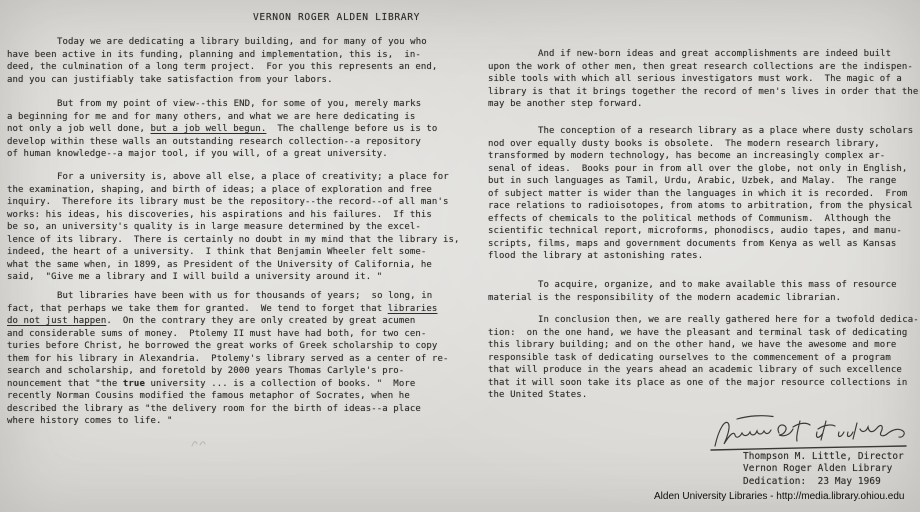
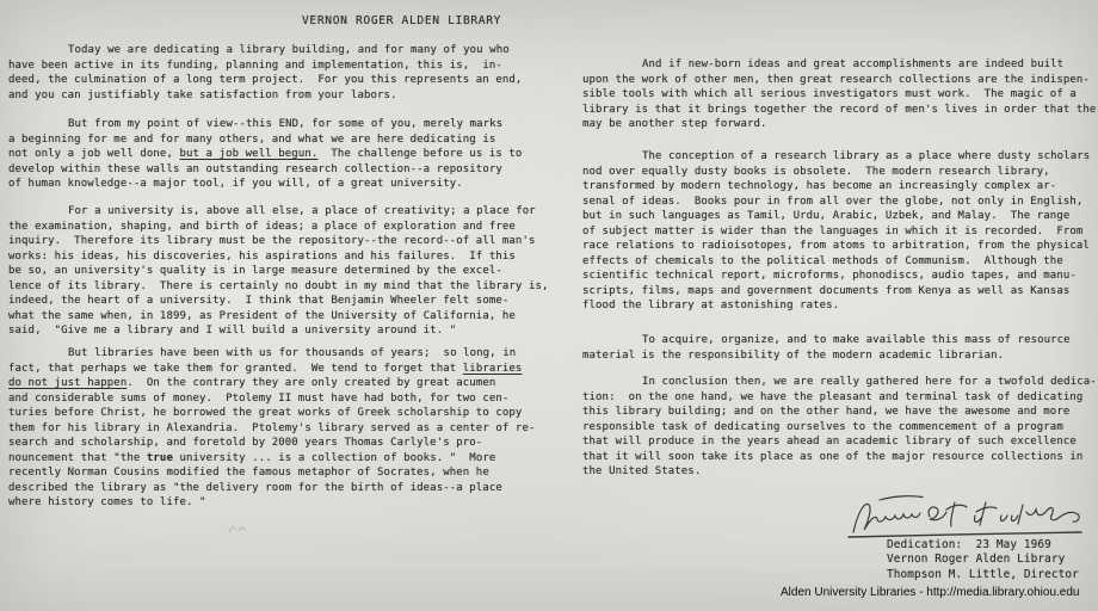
  VERNON ROGER ALDEN LIBRARY
  Today we are dedicating a library building, and for many of you who
  have been active in its funding, planning and implementation, this is, in-
  deed, the culmination of a long term project. For you this represents an end,
  and you can justifiably take satisfaction from your labors.
  But from my point of view--this END, for some of you, merely marks
  a beginning for me and for many others, and what we are here dedicating is
  not only a job well done, but a job well begun. The challenge before us is to
  develop within these walls an outstanding research collection--a repository
  of human knowledge--a major tool, if you will, of a great university.
  For a university is, above all else, a place of creativity; a place for
  the examination, shaping, and birth of ideas; a place of exploration and free
  inquiry. Therefore its library must be the repository--the record--of all man's
  works: his ideas, his discoveries, his aspirations and his failures. If this
  be so, an university's quality is in large measure determined by the excel-
  lence of its library. There is certainly no doubt in my mind that the library is,
  indeed, the heart of a university. I think that Benjamin Wheeler felt some-
  what the same when, in 1899, as President of the University of California, he
  said, "Give me a library and I will build a university around it. "
  But libraries have been with us for thousands of years; so long, in
  fact, that perhaps we take them for granted. We tend to forget that libraries
  do not just happen. On the contrary they are only created by great acumen
  and considerable sums of money. Ptolemy II must have had both, for two cen-
  turies before Christ, he borrowed the great works of Greek scholarship to copy
  them for his library in Alexandria. Ptolemy's library served as a center of re-
  search and scholarship, and foretold by 2000 years Thomas Carlyle's pro-
  nouncement that "the true university ... is a collection of books. " More
  recently Norman Cousins modified the famous metaphor of Socrates, when he
  described the library as "the delivery room for the birth of ideas--a place
  where history comes to life. "
  And if new-born ideas and great accomplishments are indeed built
  upon the work of other men, then great research collections are the indispen-
  sible tools with which all serious investigators must work. The magic of a
  library is that it brings together the record of men's lives in order that the
  may be another step forward.
  The conception of a research library as a place where dusty scholars
  nod over equally dusty books is obsolete. The modern research library,
  transformed by modern technology, has become an increasingly complex ar-
  senal of ideas. Books pour in from all over the globe, not only in English,
  but in such languages as Tamil, Urdu, Arabic, Uzbek, and Malay. The range
  of subject matter is wider than the languages in which it is recorded. From
  race relations to radioisotopes, from atoms to arbitration, from the physical
  effects of chemicals to the political methods of Communism. Although the
  scientific technical report, microforms, phonodiscs, audio tapes, and manu-
  scripts, films, maps and government documents from Kenya as well as Kansas
  flood the library at astonishing rates.
  To acquire, organize, and to make available this mass of resource
  material is the responsibility of the modern academic librarian.
  In conclusion then, we are really gathered here for a twofold dedica-
  tion: on the one hand, we have the pleasant and terminal task of dedicating
  this library building; and on the other hand, we have the awesome and more
  responsible task of dedicating ourselves to the commencement of a program
  that will produce in the years ahead an academic library of such excellence
  that it will soon take its place as one of the major resource collections in
  the United States.
- Thompson M. Little, Director
+ Dedication: 23 May 1969
  Vernon Roger Alden Library
- Dedication: 23 May 1969
+ Thompson M. Little, Director
  Alden University Libraries - http://media.library.ohiou.edu
